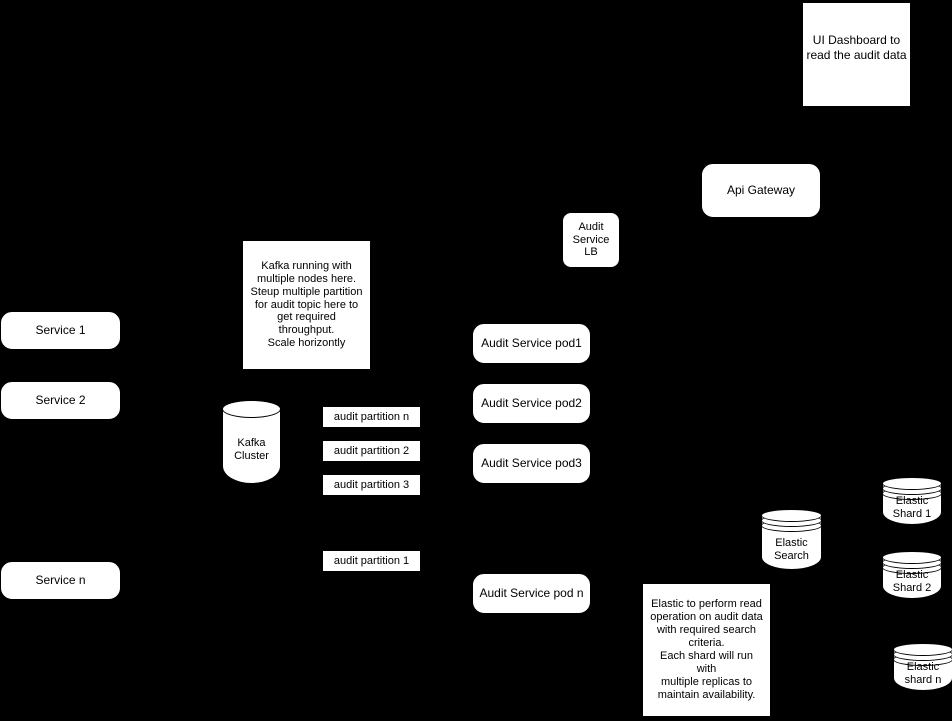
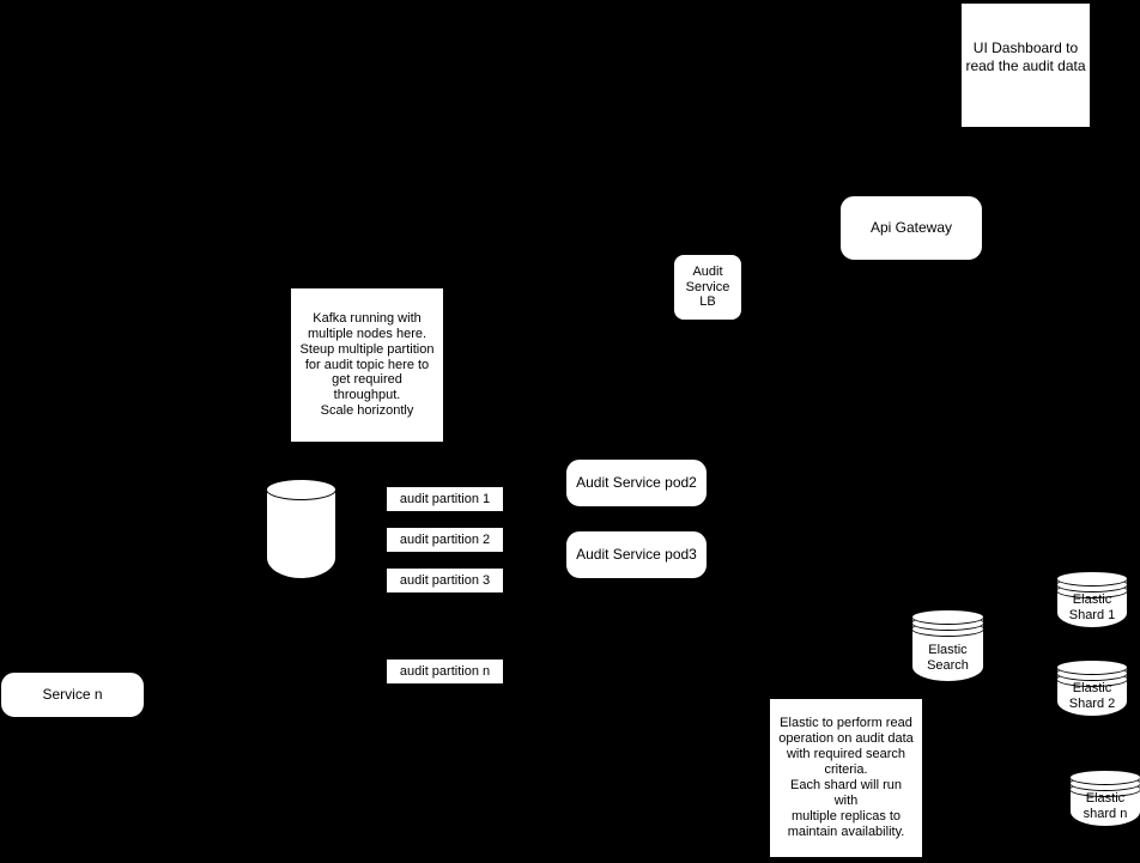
  UI Dashboard to
  read the audit data
  Api Gateway
  Audit
  Service
  LB
  Kafka running with
  multiple nodes here.
  Steup multiple partition
  for audit topic here to
  get required
  throughput.
  Scale horizontly
  Elastic to perform read
  operation on audit data
  with required search
  criteria.
  Each shard will run with
  multiple replicas to
  maintain availability.
- Service 1
- Service 2
  Service n
- Kafka
- Cluster
- audit partition n
+ audit partition 1
  audit partition 2
  audit partition 3
- audit partition 1
+ audit partition n
- Audit Service pod1
  Audit Service pod2
  Audit Service pod3
- Audit Service pod n
  Elastic
  Search
  Elastic
  Shard 1
  Elastic
  Shard 2
  Elastic
  shard n
